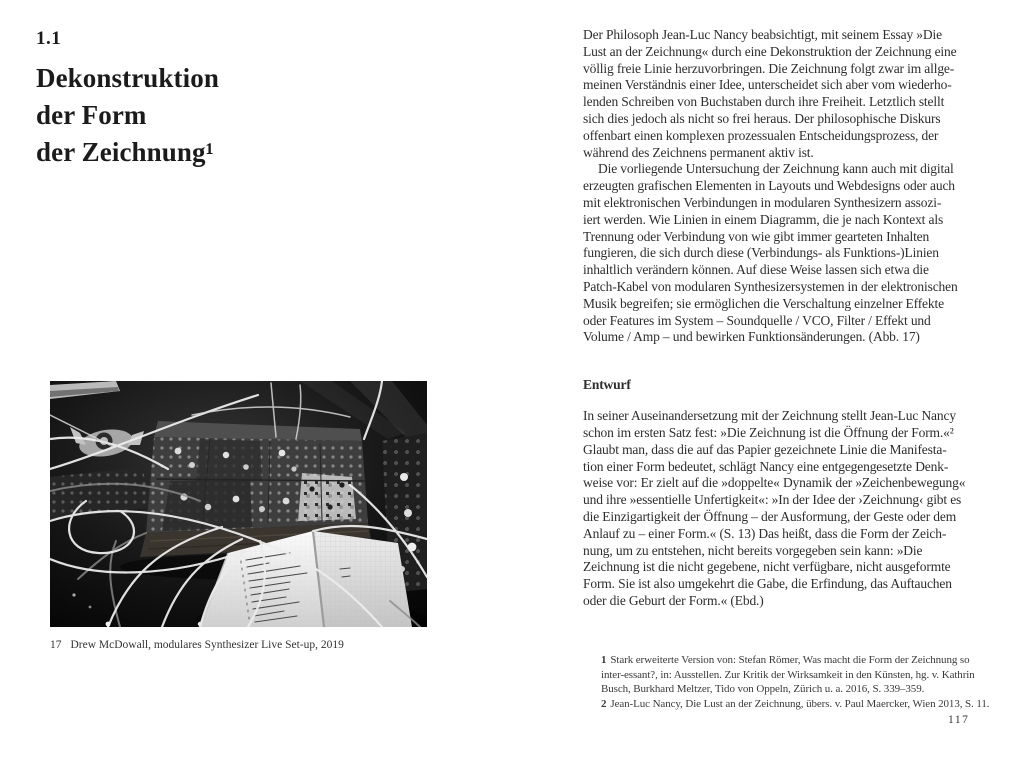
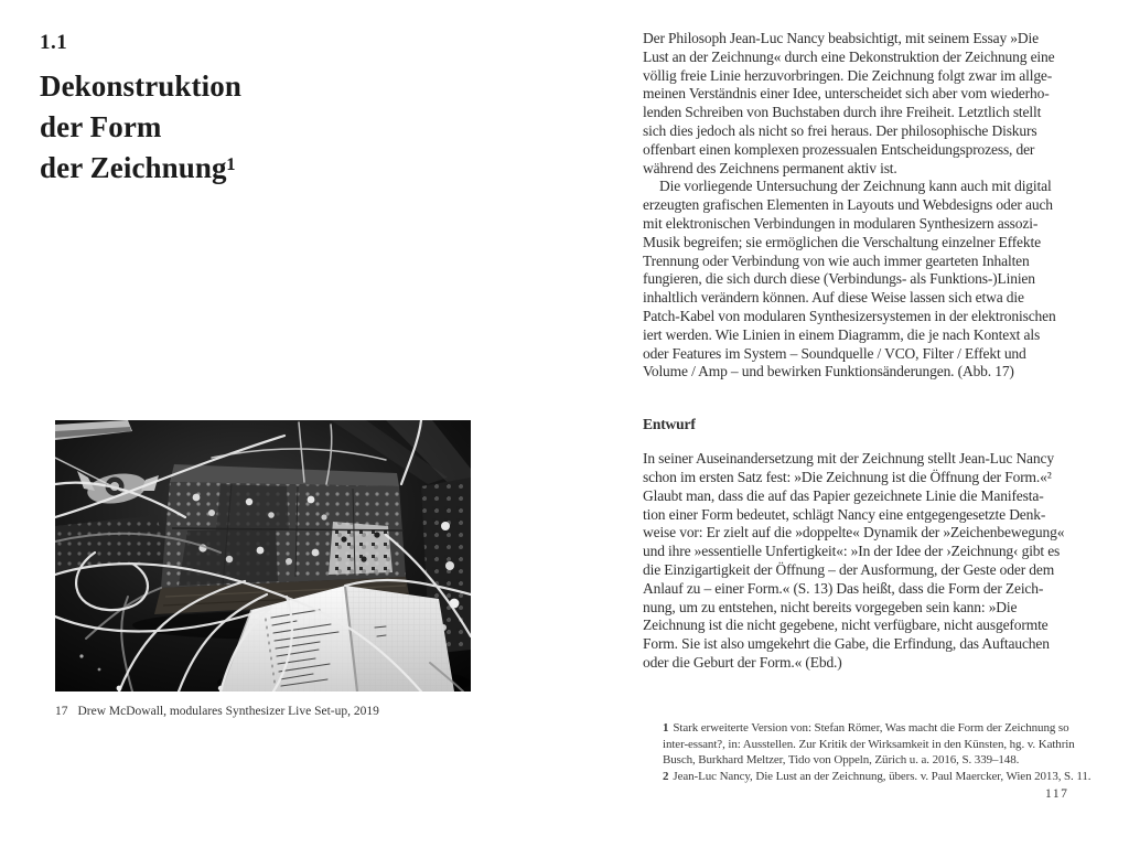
  1.1
  Dekonstruktion
  der Form
  der Zeichnung¹
  17 Drew McDowall, modulares Synthesizer Live Set-up, 2019
  Der Philosoph Jean-Luc Nancy beabsichtigt, mit seinem Essay »Die
  Lust an der Zeichnung« durch eine Dekonstruktion der Zeichnung eine
  völlig freie Linie herzuvorbringen. Die Zeichnung folgt zwar im allge-
  meinen Verständnis einer Idee, unterscheidet sich aber vom wiederho-
  lenden Schreiben von Buchstaben durch ihre Freiheit. Letztlich stellt
  sich dies jedoch als nicht so frei heraus. Der philosophische Diskurs
  offenbart einen komplexen prozessualen Entscheidungsprozess, der
  während des Zeichnens permanent aktiv ist.
  Die vorliegende Untersuchung der Zeichnung kann auch mit digital
  erzeugten grafischen Elementen in Layouts und Webdesigns oder auch
  mit elektronischen Verbindungen in modularen Synthesizern assozi-
- iert werden. Wie Linien in einem Diagramm, die je nach Kontext als
+ Musik begreifen; sie ermöglichen die Verschaltung einzelner Effekte
- Trennung oder Verbindung von wie gibt immer gearteten Inhalten
+ Trennung oder Verbindung von wie auch immer gearteten Inhalten
  fungieren, die sich durch diese (Verbindungs- als Funktions-)Linien
  inhaltlich verändern können. Auf diese Weise lassen sich etwa die
  Patch-Kabel von modularen Synthesizersystemen in der elektronischen
- Musik begreifen; sie ermöglichen die Verschaltung einzelner Effekte
+ iert werden. Wie Linien in einem Diagramm, die je nach Kontext als
  oder Features im System – Soundquelle / VCO, Filter / Effekt und
  Volume / Amp – und bewirken Funktionsänderungen. (Abb. 17)
  Entwurf
  In seiner Auseinandersetzung mit der Zeichnung stellt Jean-Luc Nancy
  schon im ersten Satz fest: »Die Zeichnung ist die Öffnung der Form.«²
  Glaubt man, dass die auf das Papier gezeichnete Linie die Manifesta-
  tion einer Form bedeutet, schlägt Nancy eine entgegengesetzte Denk-
  weise vor: Er zielt auf die »doppelte« Dynamik der »Zeichenbewegung«
  und ihre »essentielle Unfertigkeit«: »In der Idee der ›Zeichnung‹ gibt es
  die Einzigartigkeit der Öffnung – der Ausformung, der Geste oder dem
  Anlauf zu – einer Form.« (S. 13) Das heißt, dass die Form der Zeich-
  nung, um zu entstehen, nicht bereits vorgegeben sein kann: »Die
  Zeichnung ist die nicht gegebene, nicht verfügbare, nicht ausgeformte
  Form. Sie ist also umgekehrt die Gabe, die Erfindung, das Auftauchen
  oder die Geburt der Form.« (Ebd.)
  1 Stark erweiterte Version von: Stefan Römer, Was macht die Form der Zeichnung so
  inter-essant?, in: Ausstellen. Zur Kritik der Wirksamkeit in den Künsten, hg. v. Kathrin
- Busch, Burkhard Meltzer, Tido von Oppeln, Zürich u. a. 2016, S. 339–359.
+ Busch, Burkhard Meltzer, Tido von Oppeln, Zürich u. a. 2016, S. 339–148.
  2 Jean-Luc Nancy, Die Lust an der Zeichnung, übers. v. Paul Maercker, Wien 2013, S. 11.
  117
